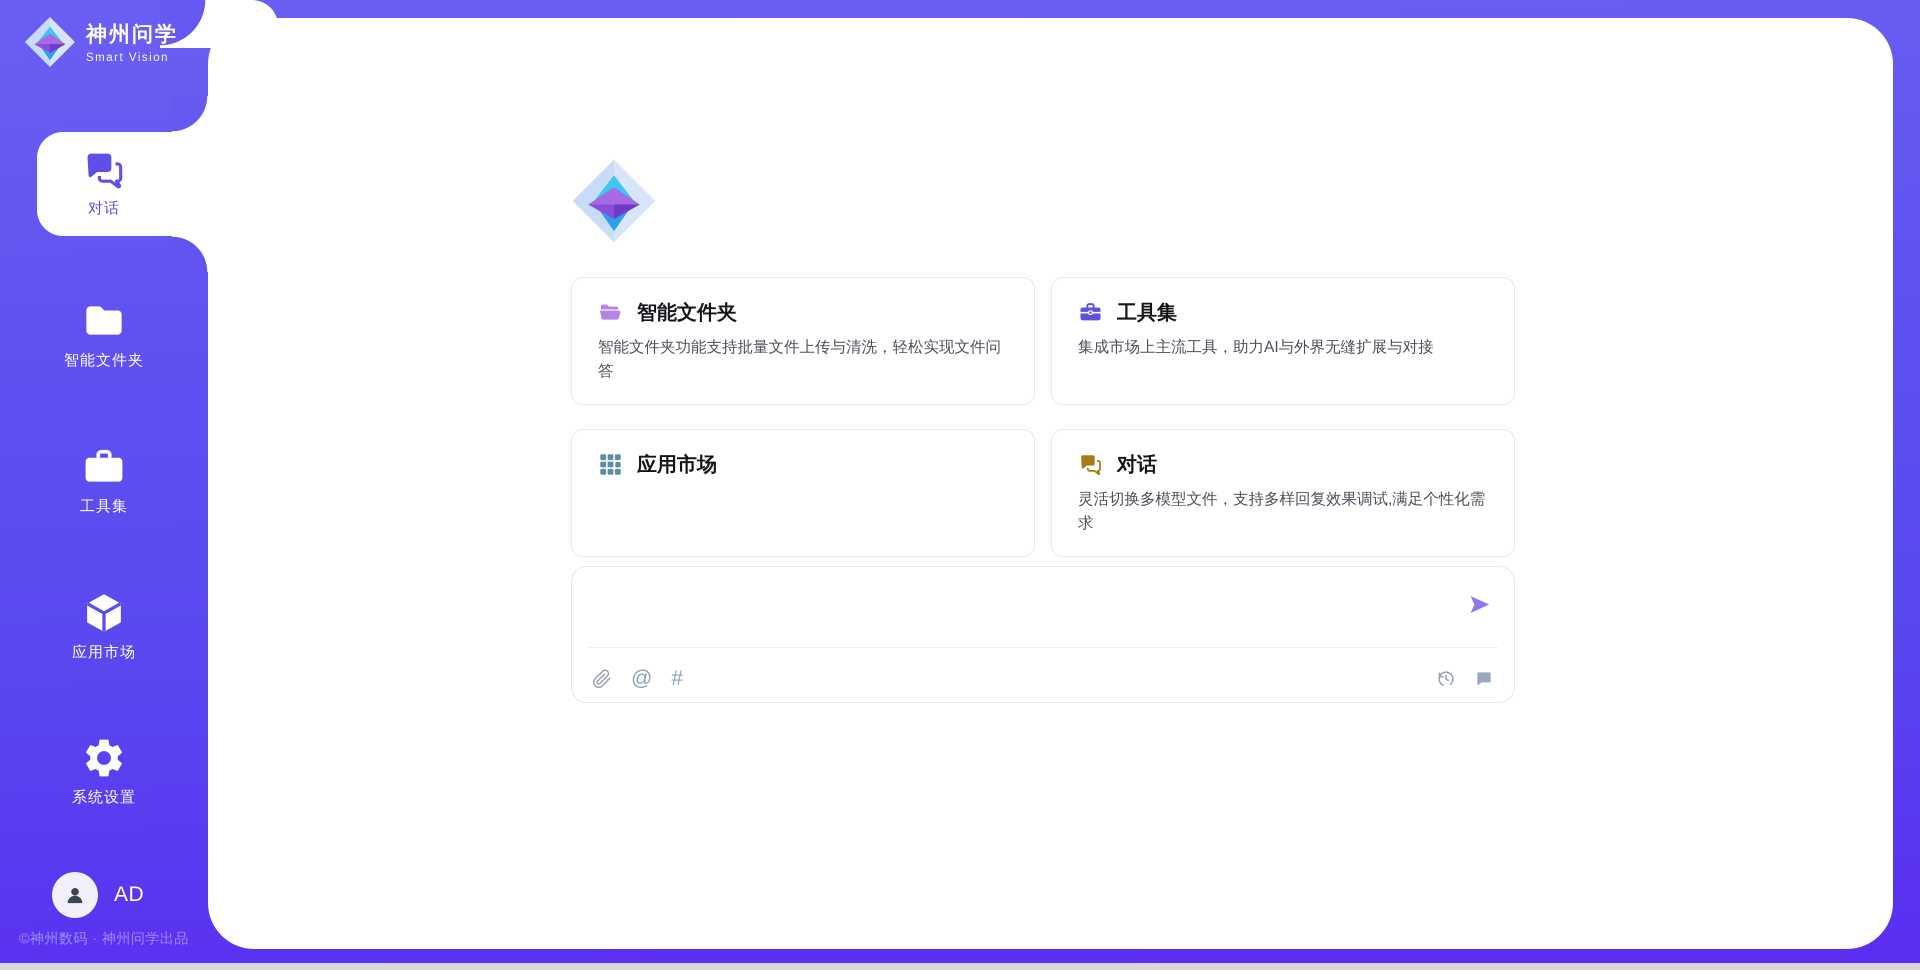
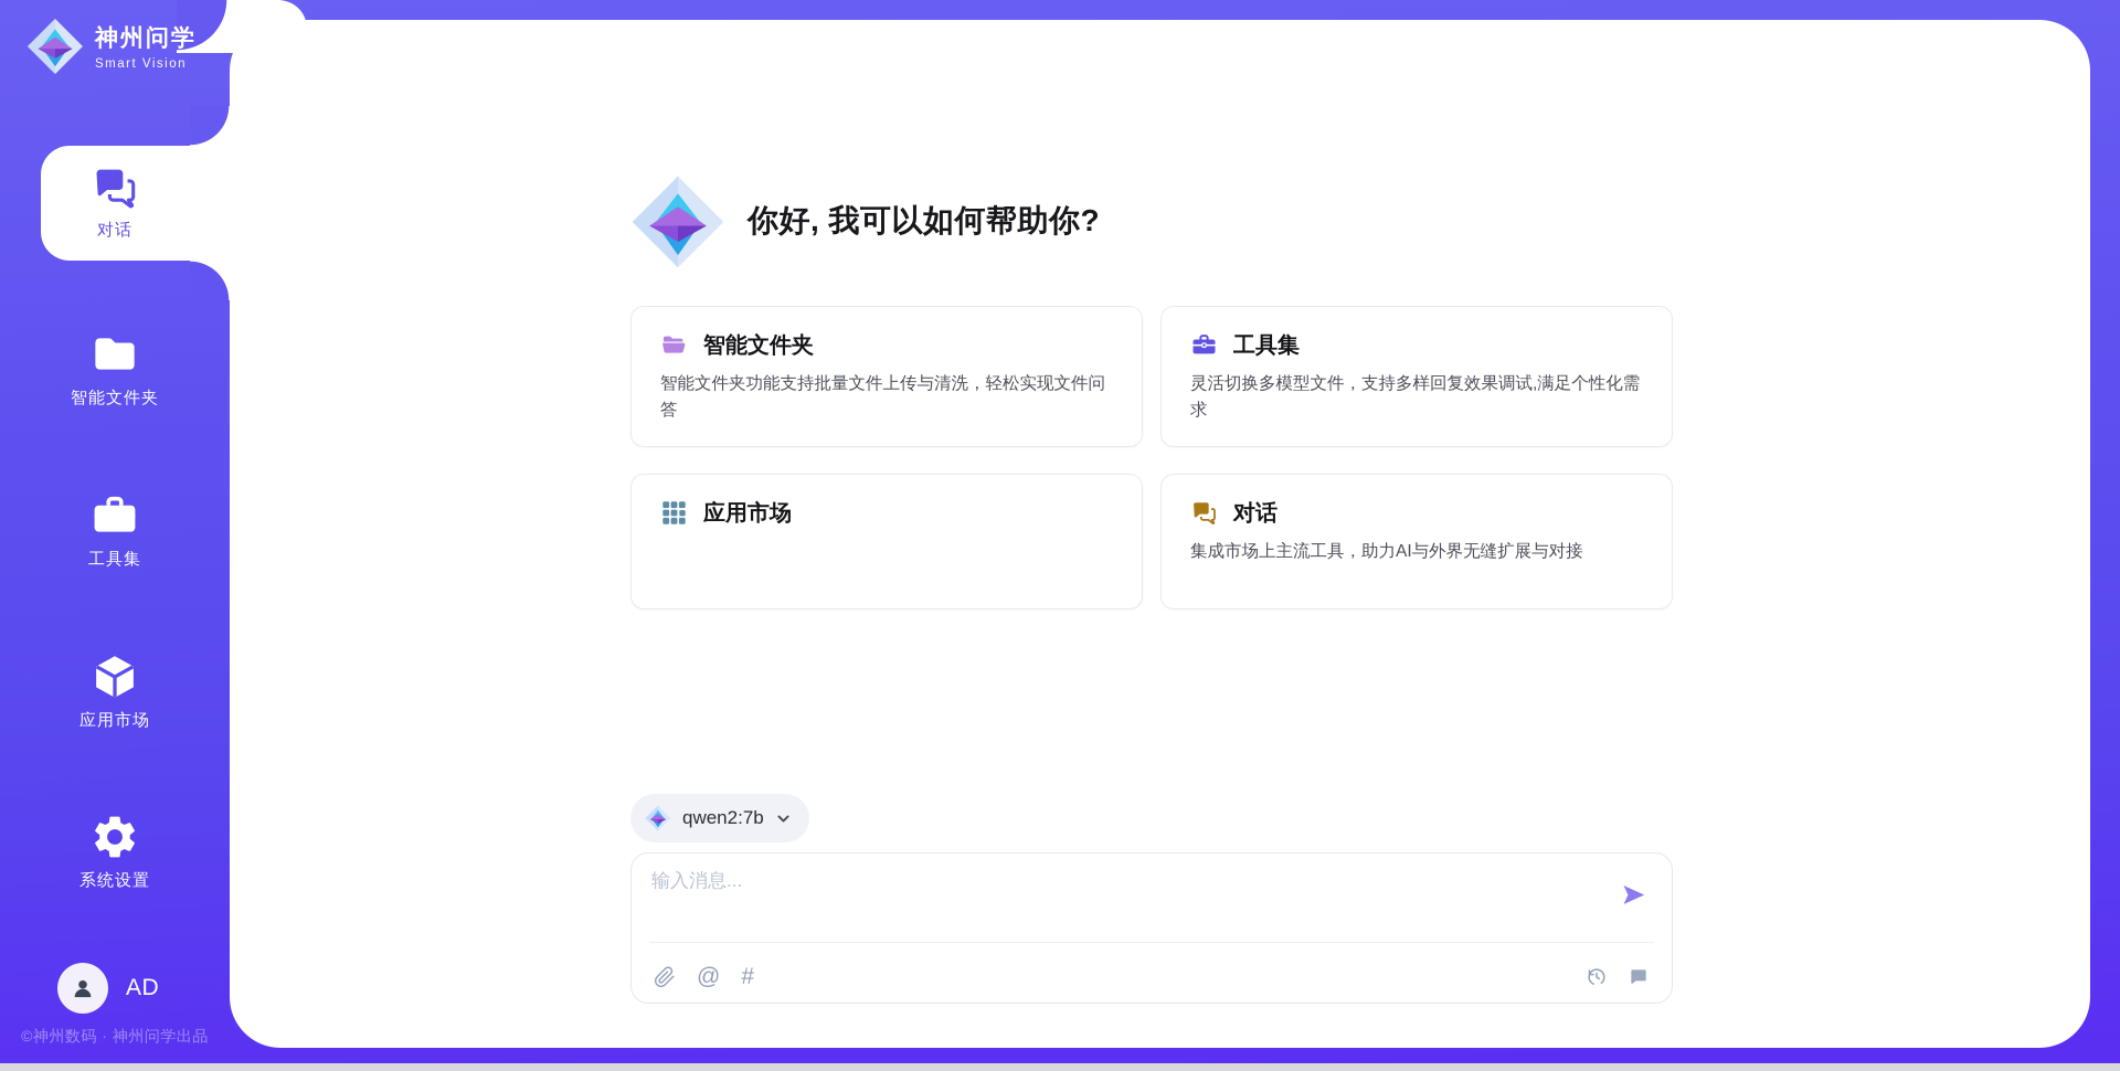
  神州问学
  Smart Vision
  对话
  智能文件夹
  工具集
  应用市场
  系统设置
  AD
  ©神州数码 · 神州问学出品
+ 你好, 我可以如何帮助你?
  智能文件夹
  智能文件夹功能支持批量文件上传与清洗，轻松实现文件问答
  工具集
- 集成市场上主流工具，助力AI与外界无缝扩展与对接
+ 灵活切换多模型文件，支持多样回复效果调试,满足个性化需求
  应用市场
  对话
- 灵活切换多模型文件，支持多样回复效果调试,满足个性化需求
+ 集成市场上主流工具，助力AI与外界无缝扩展与对接
+ qwen2:7b
+ 输入消息...
  @
  #
